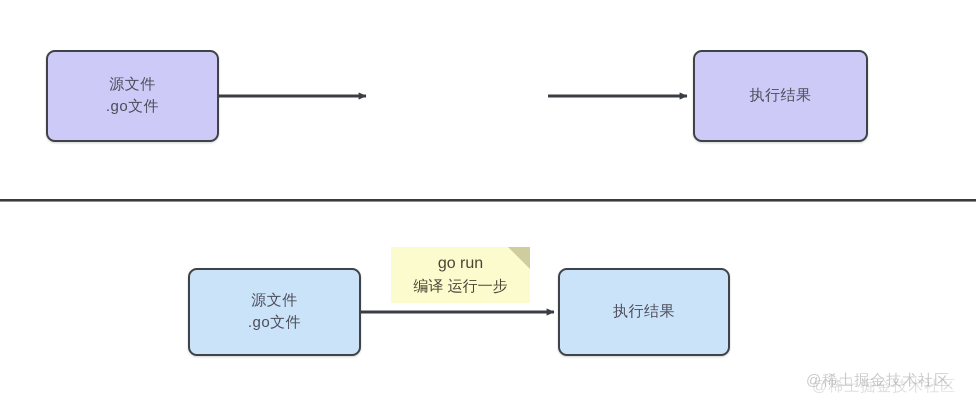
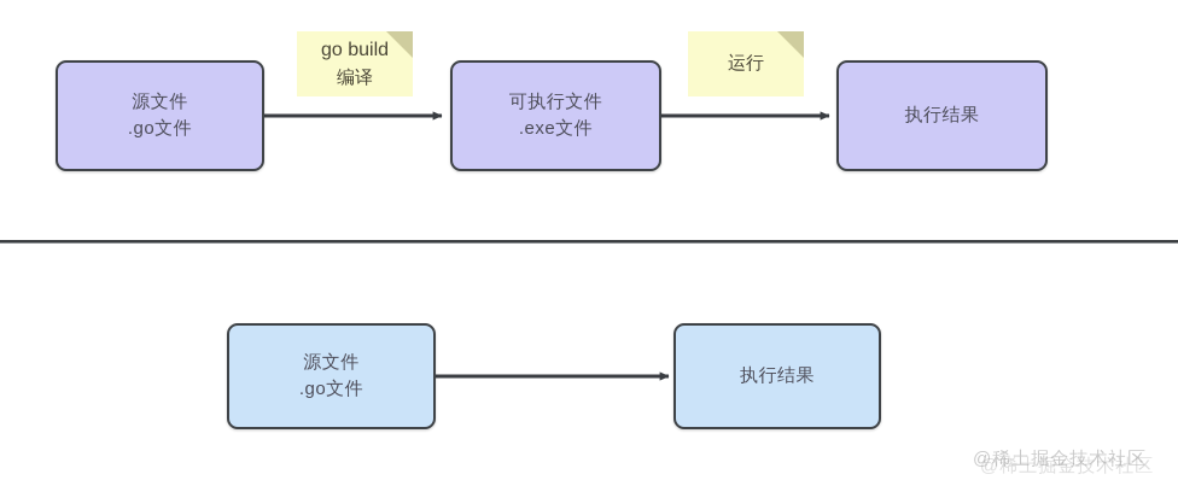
  源文件
  .go文件
+ 可执行文件
+ .exe文件
  执行结果
+ go build
+ 编译
+ 运行
  源文件
  .go文件
  执行结果
- go run
- 编译 运行一步
  @稀土掘金技术社区
  @稀土掘金技术社区
